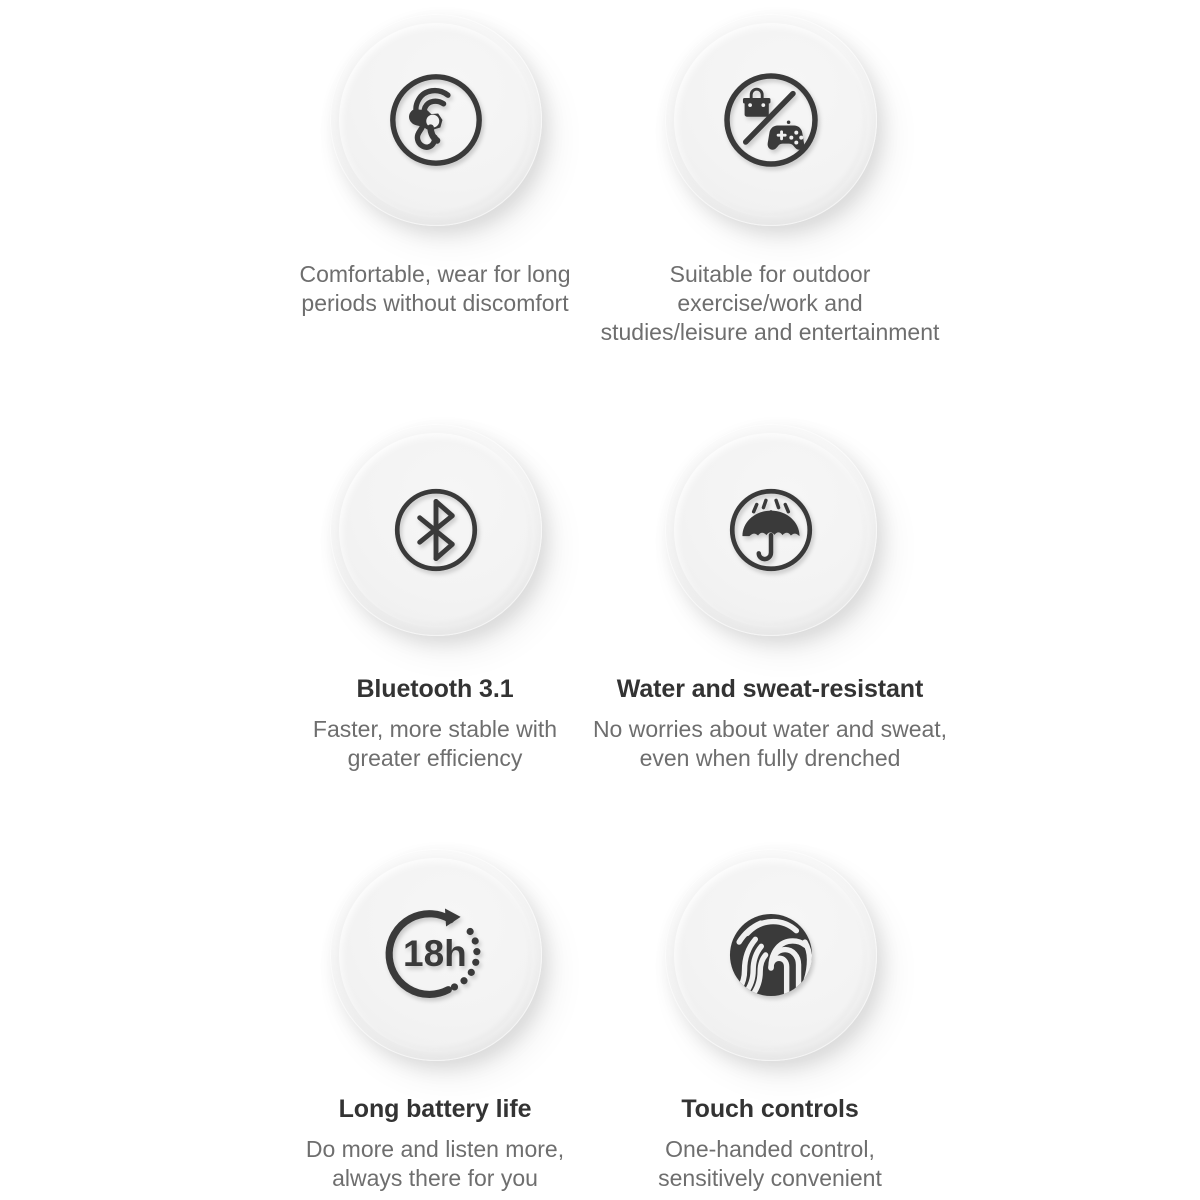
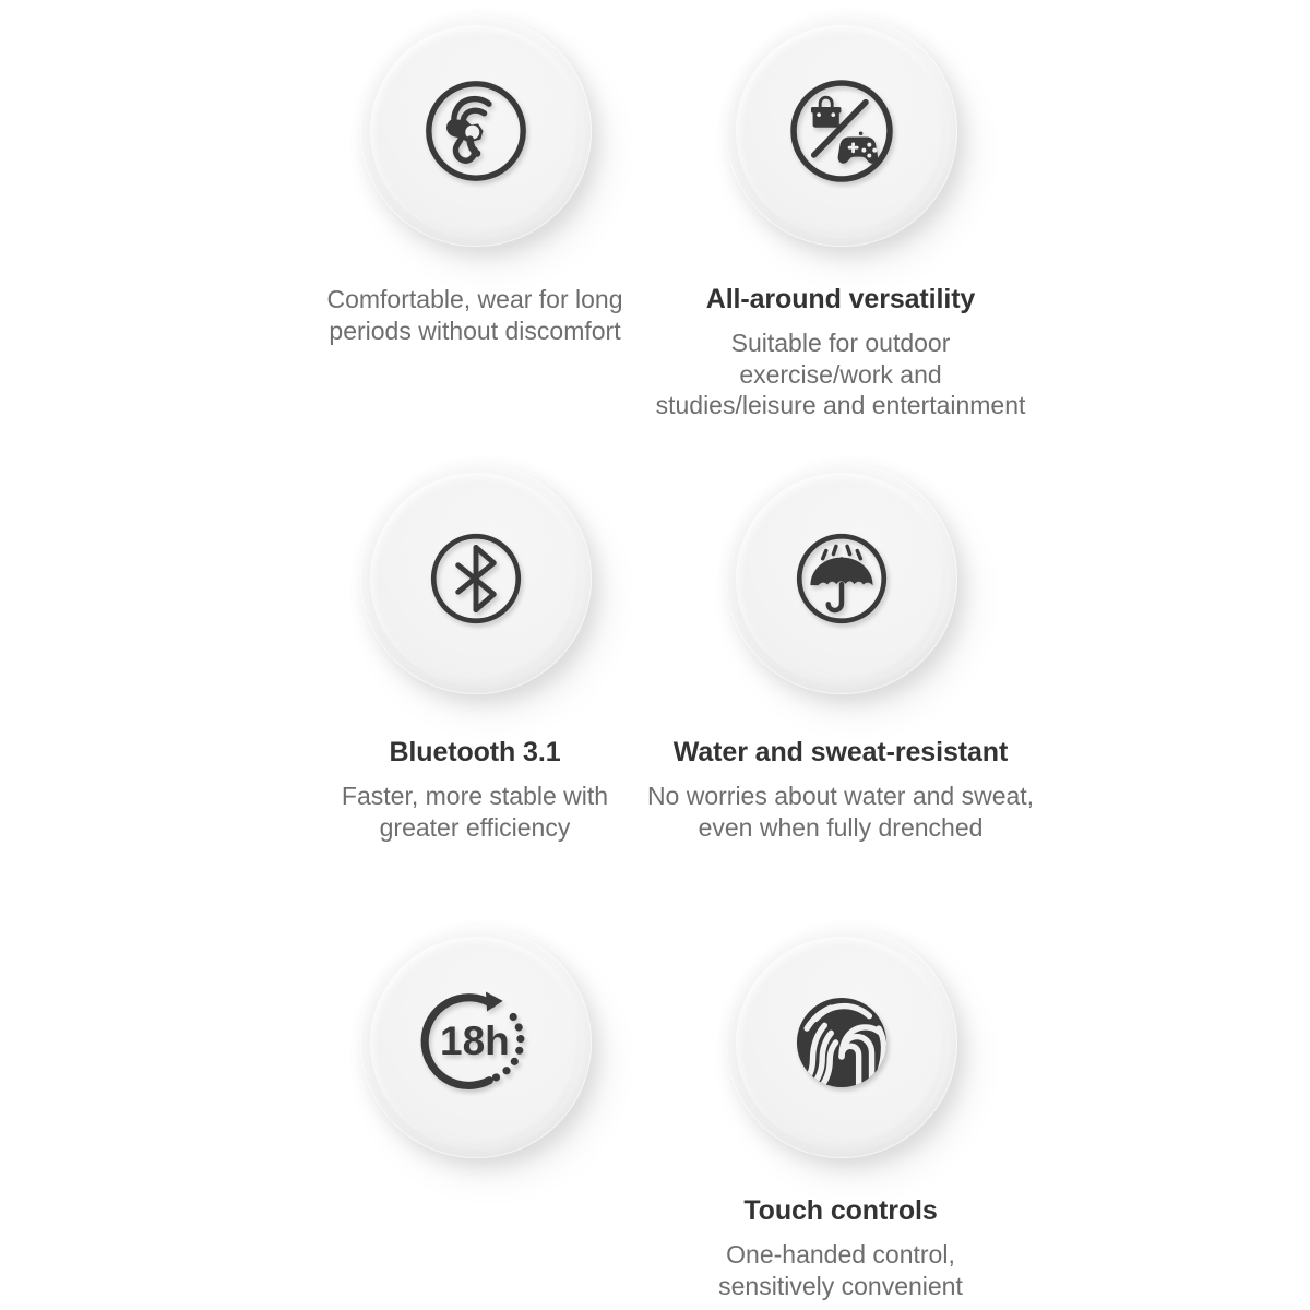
  Comfortable, wear for long
  periods without discomfort
+ All-around versatility
  Suitable for outdoor
  exercise/work and
  studies/leisure and entertainment
  Bluetooth 3.1
  Faster, more stable with
  greater efficiency
  Water and sweat-resistant
  No worries about water and sweat,
  even when fully drenched
  18h
- Long battery life
- Do more and listen more,
- always there for you
  Touch controls
  One-handed control,
  sensitively convenient
